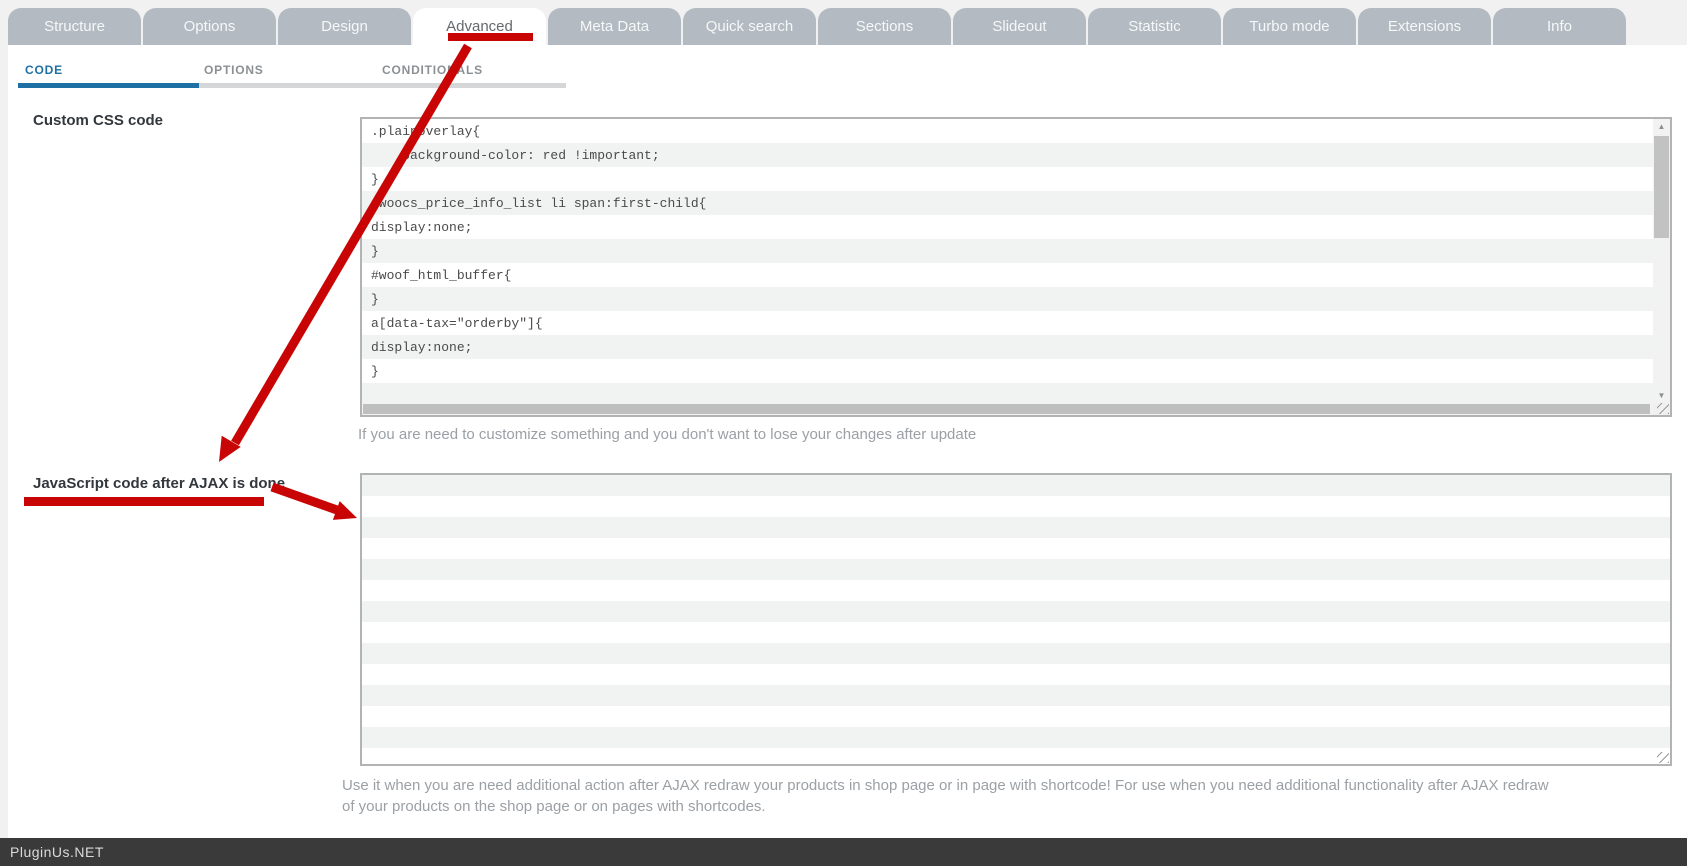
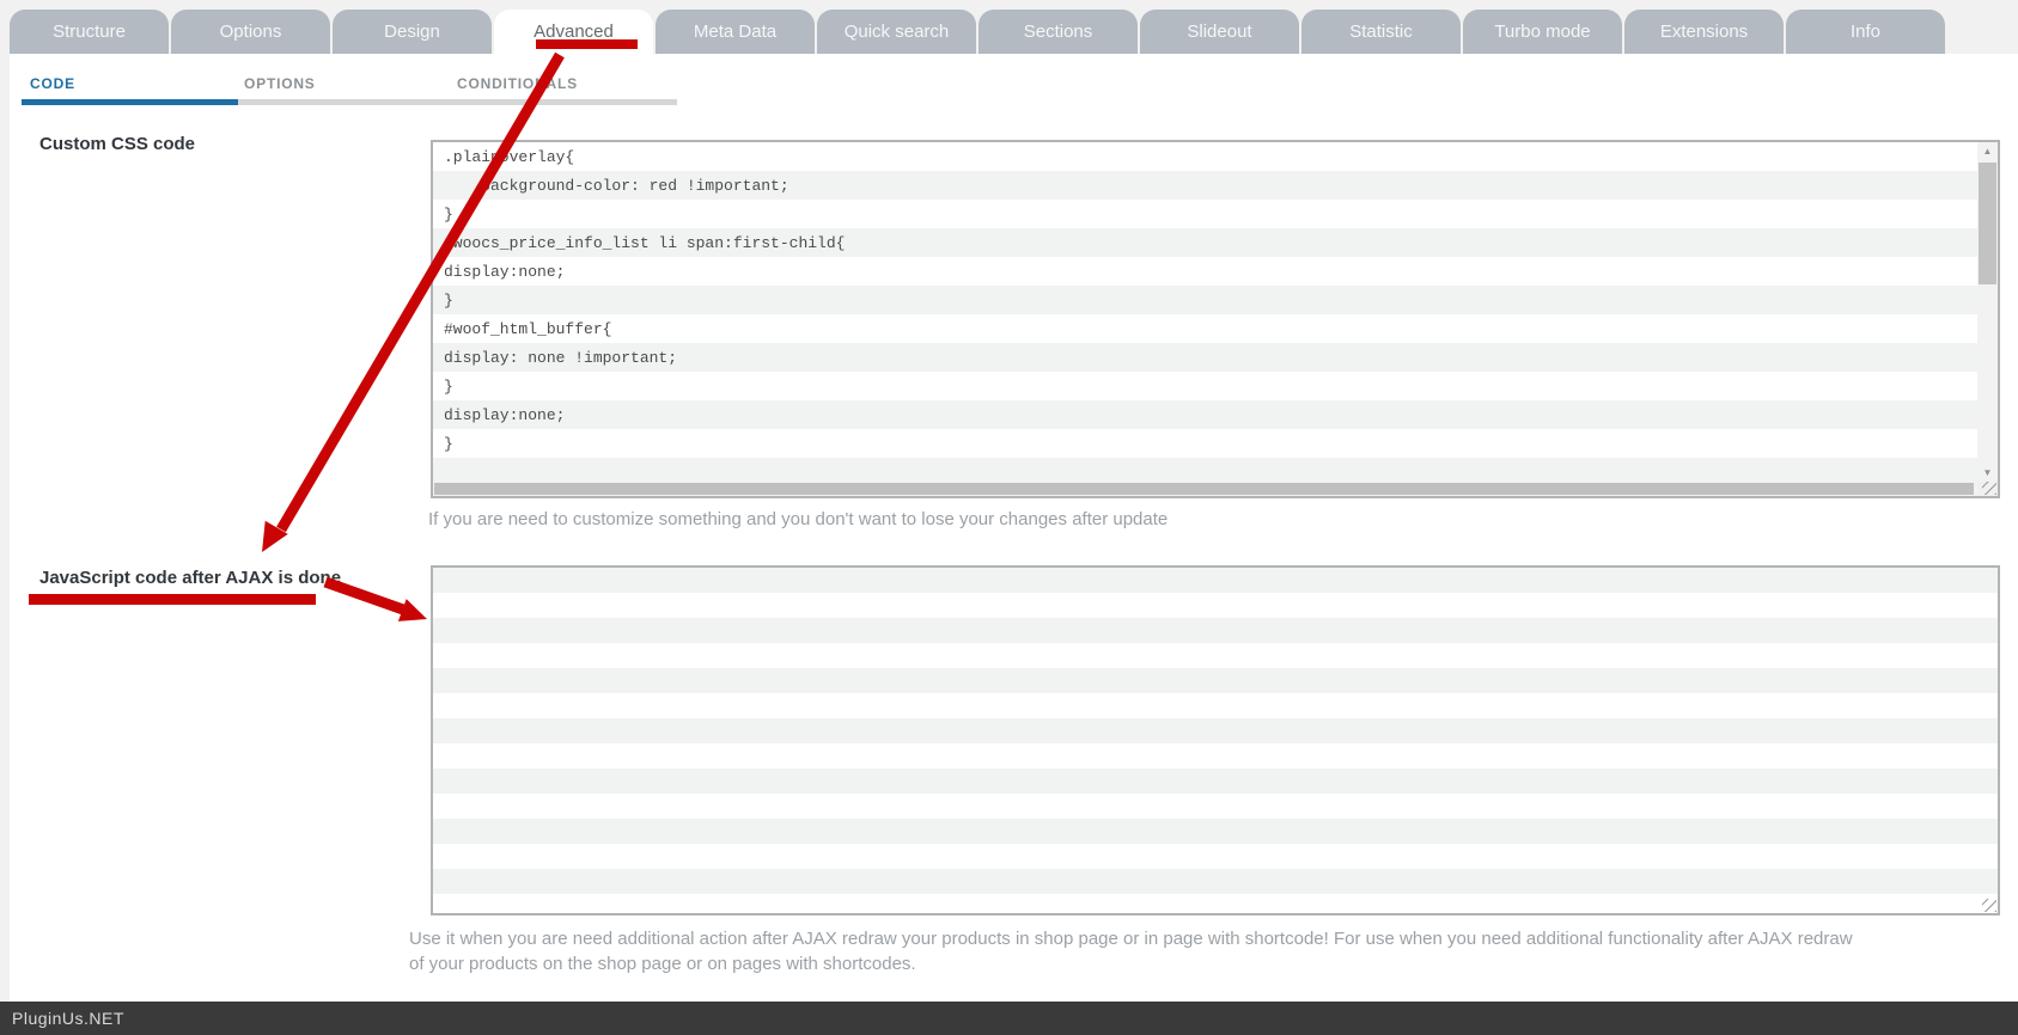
  Structure
  Options
  Design
  Advanced
  Meta Data
  Quick search
  Sections
  Slideout
  Statistic
  Turbo mode
  Extensions
  Info
  CODE
  OPTIONS
  CONDITIOALS
  Custom CSS code
  .plaiverlay{
  ackground-color: red !important;
  }
  woocs_price_info_list li span:first-child{
  display:none;
  }
  #woof_html_buffer{
+ display: none !important;
  }
- a[data-tax="orderby"]{
  display:none;
  }
  ▲
  ▼
  If you are need to customize something and you don't want to lose your changes after update
  JavaScript code after AJAX is done
  Use it when you are need additional action after AJAX redraw your products in shop page or in page with shortcode! For use when you need additional functionality after AJAX redraw of your products on the shop page or on pages with shortcodes.
  PluginUs.NET
